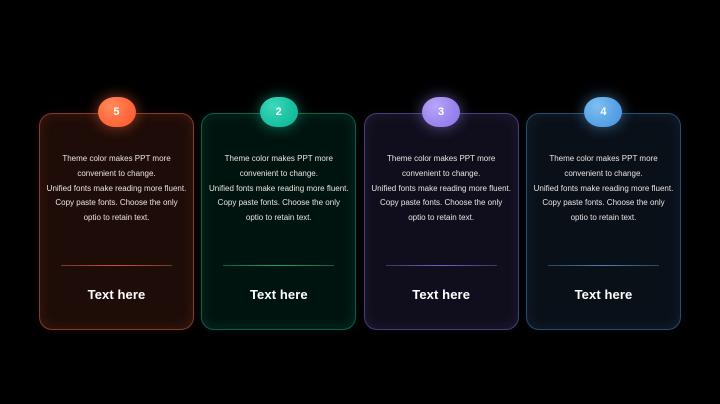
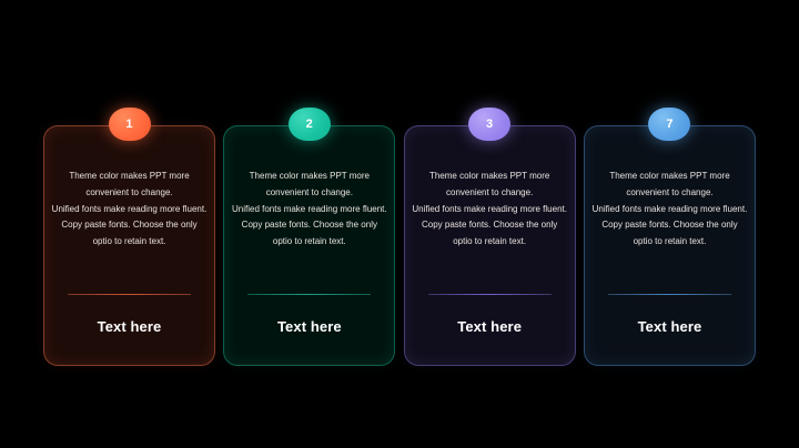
  Theme color makes PPT more convenient to change.
  Unified fonts make reading more fluent.
  Copy paste fonts. Choose the only optio to retain text.
  Text here
- 5
+ 1
  Theme color makes PPT more convenient to change.
  Unified fonts make reading more fluent.
  Copy paste fonts. Choose the only optio to retain text.
  Text here
  2
  Theme color makes PPT more convenient to change.
  Unified fonts make reading more fluent.
  Copy paste fonts. Choose the only optio to retain text.
  Text here
  3
  Theme color makes PPT more convenient to change.
  Unified fonts make reading more fluent.
  Copy paste fonts. Choose the only optio to retain text.
  Text here
- 4
+ 7
